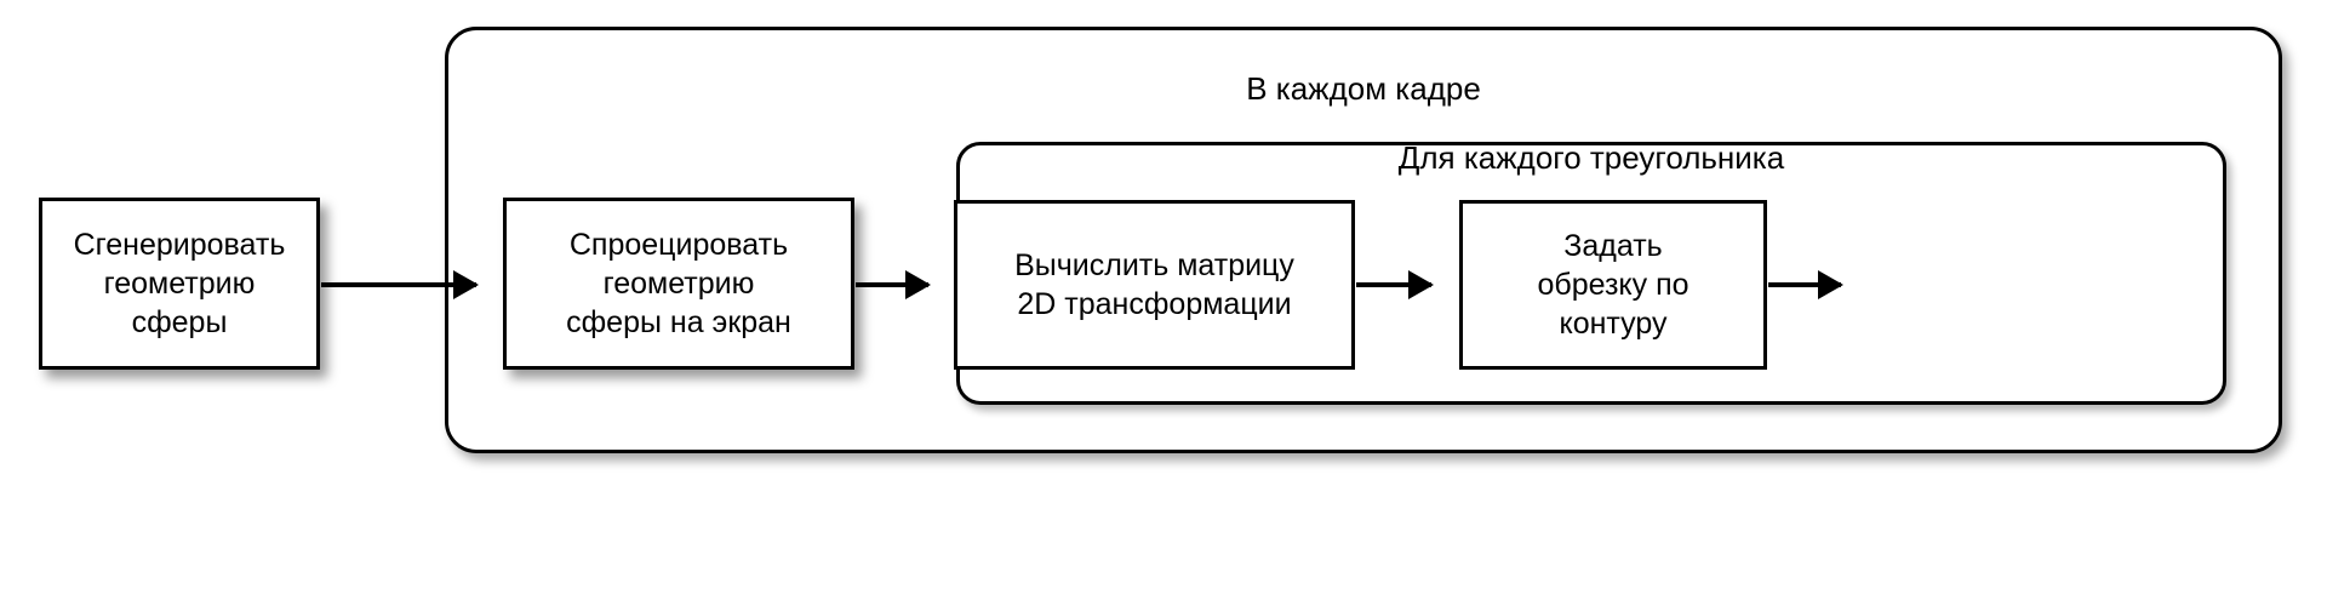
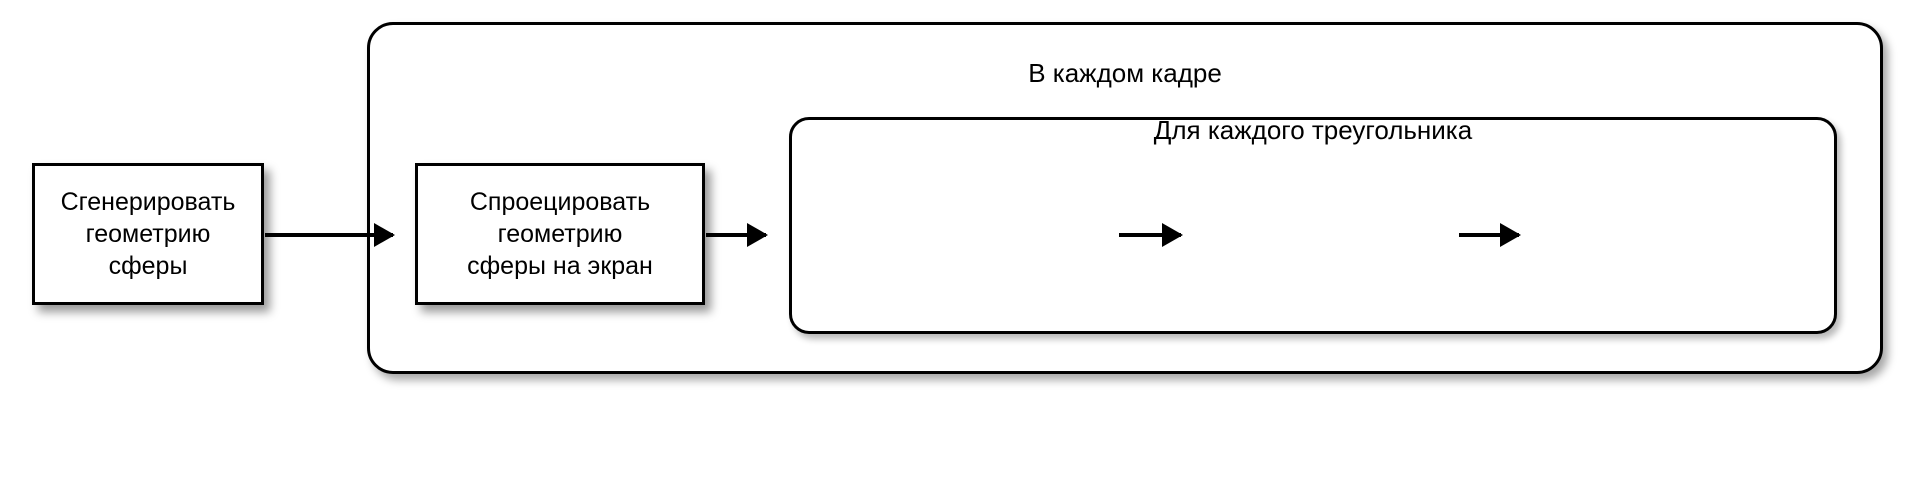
  В каждом кадре
  Для каждого треугольника
  Сгенерировать
  геометрию
  сферы
  Спроецировать
  геометрию
  сферы на экран
- Вычислить матрицу
- 2D трансформации
- Задать
- обрезку по
- контуру
